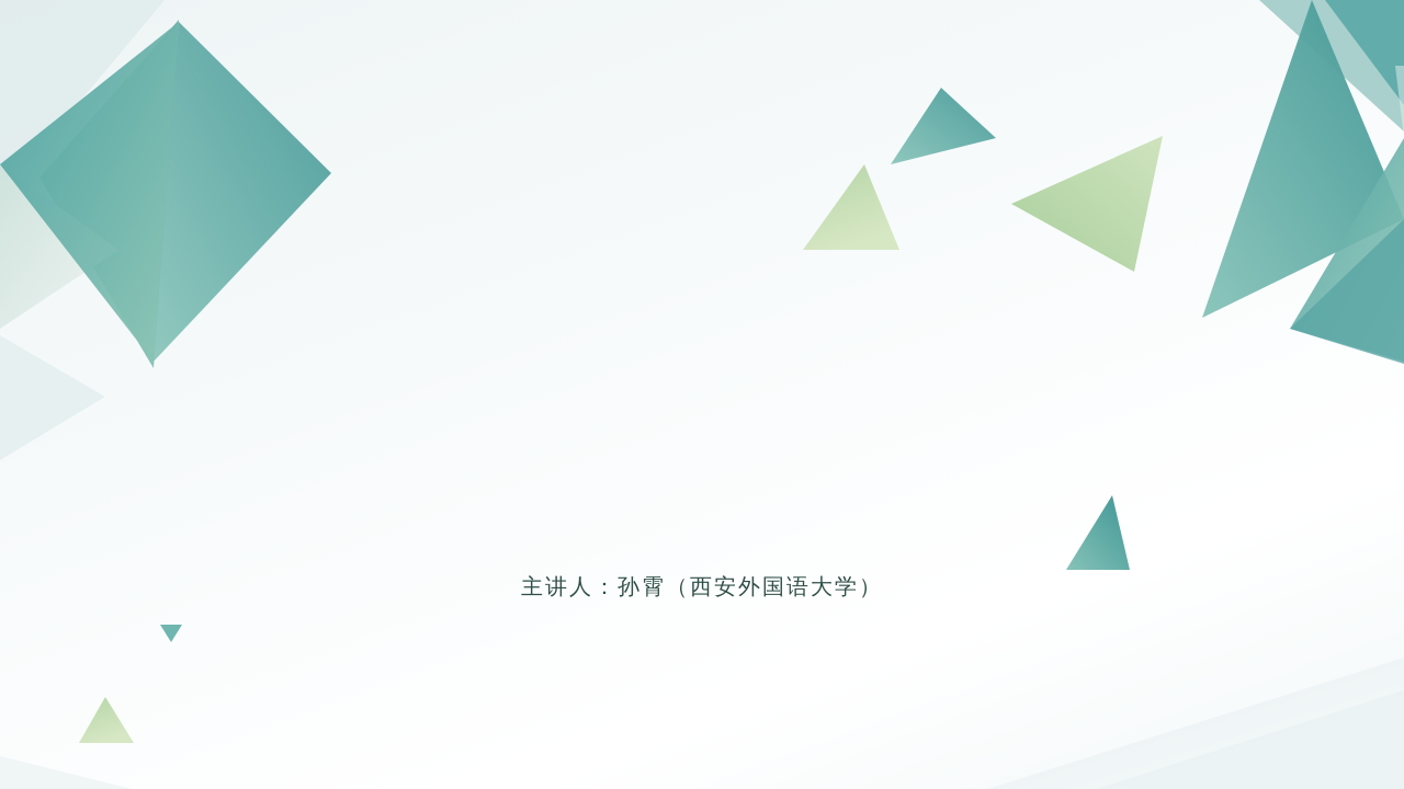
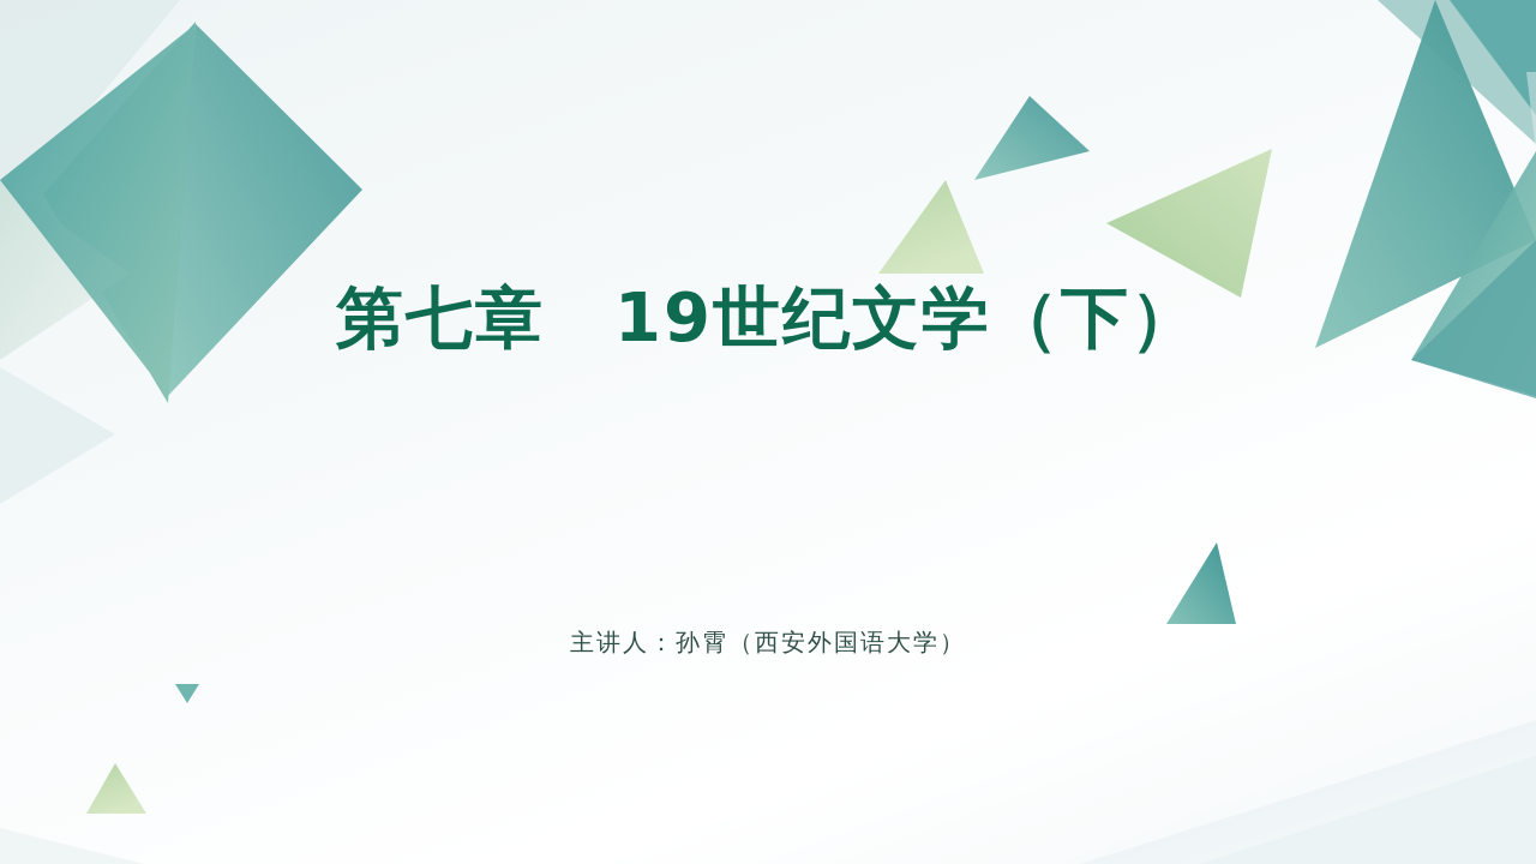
+ 第七章 19世纪文学（下）
  主讲人：孙霄（西安外国语大学）
